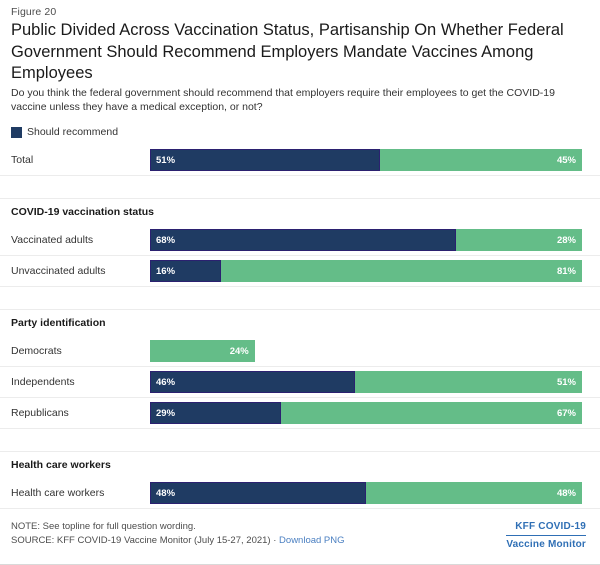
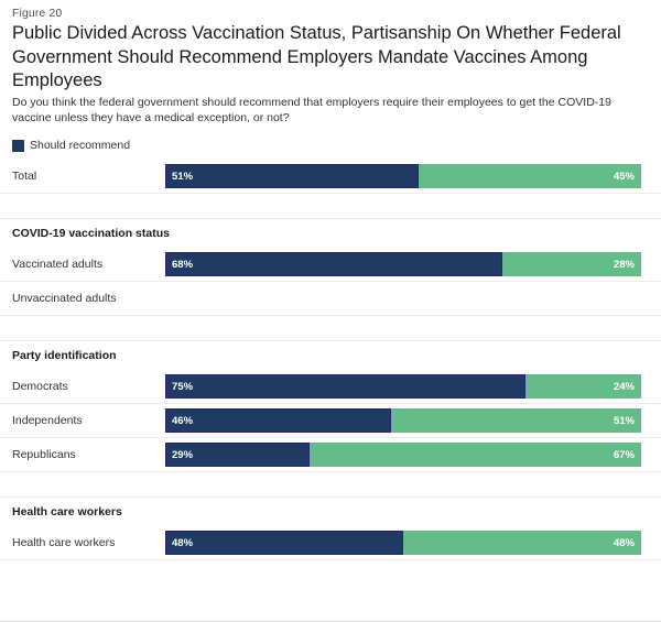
  Figure 20
  Public Divided Across Vaccination Status, Partisanship On Whether Federal Government Should Recommend Employers Mandate Vaccines Among Employees
  Do you think the federal government should recommend that employers require their employees to get the COVID-19 vaccine unless they have a medical exception, or not?
  Should recommend
  Total
  51%
  45%
  COVID-19 vaccination status
  Vaccinated adults
  68%
  28%
  Unvaccinated adults
- 16%
- 81%
  Party identification
  Democrats
+ 75%
  24%
  Independents
  46%
  51%
  Republicans
  29%
  67%
  Health care workers
  Health care workers
  48%
  48%
- NOTE: See topline for full question wording.
- SOURCE: KFF COVID-19 Vaccine Monitor (July 15-27, 2021) · Download PNG
- KFF COVID-19
- Vaccine Monitor
